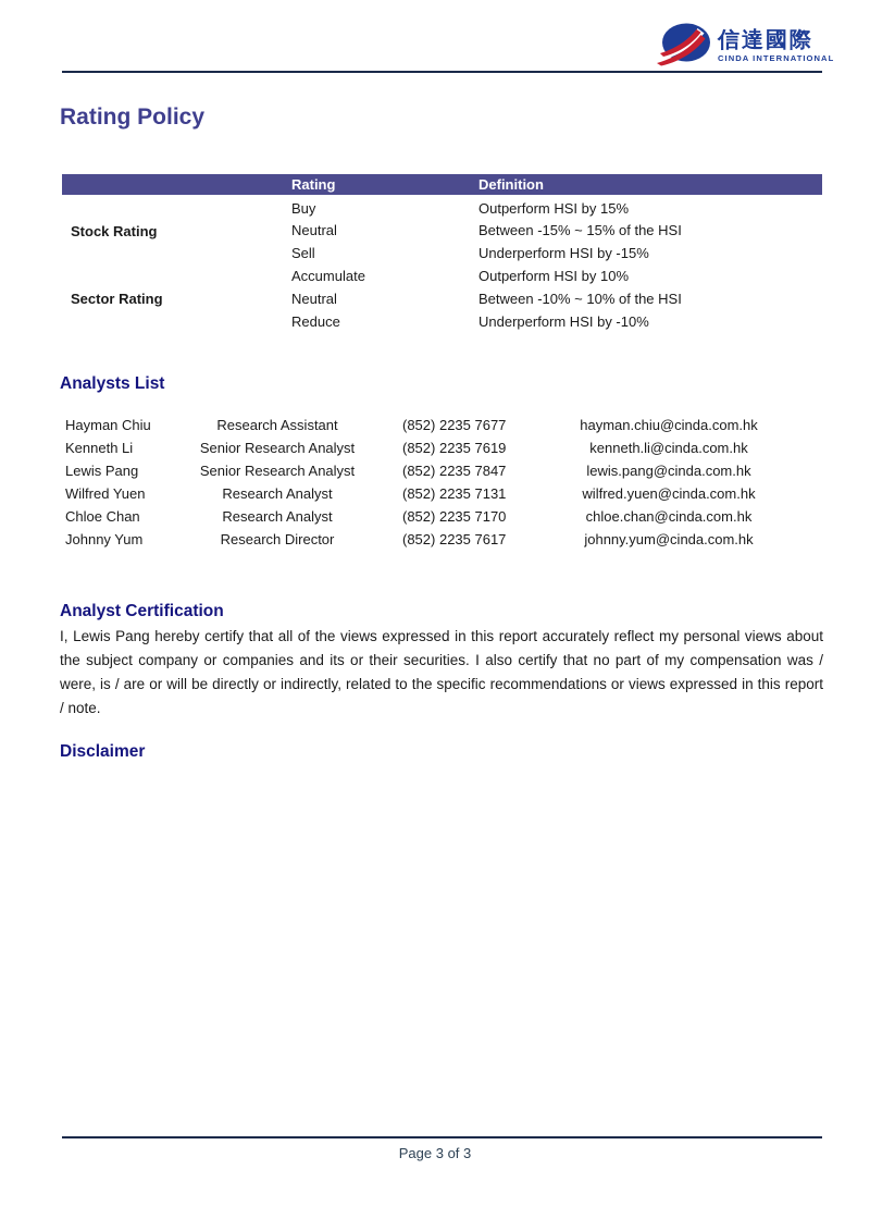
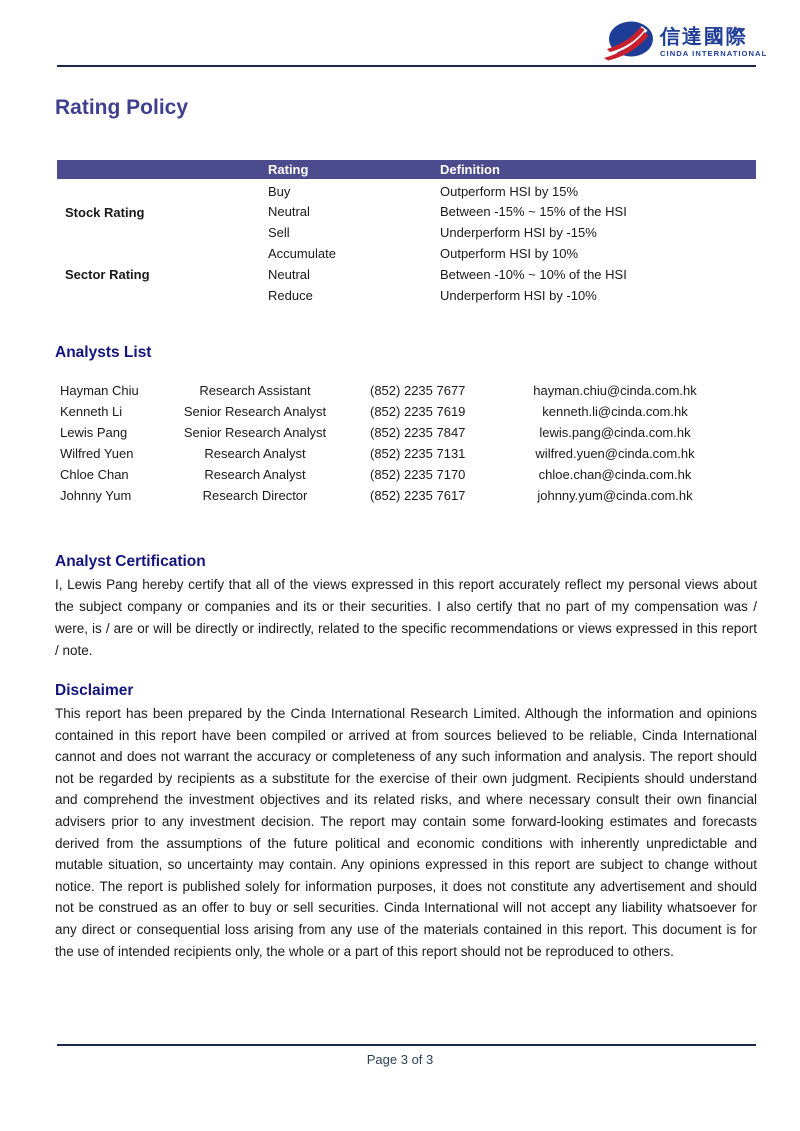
  信達國際
  CINDA INTERNATIONAL
  Rating Policy
  	Rating	Definition
  Stock Rating	Buy	Outperform HSI by 15%
  Neutral	Between -15% ~ 15% of the HSI
  Sell	Underperform HSI by -15%
  Sector Rating	Accumulate	Outperform HSI by 10%
  Neutral	Between -10% ~ 10% of the HSI
  Reduce	Underperform HSI by -10%
  Analysts List
  Hayman Chiu
  Research Assistant
  (852) 2235 7677
  hayman.chiu@cinda.com.hk
  Kenneth Li
  Senior Research Analyst
  (852) 2235 7619
  kenneth.li@cinda.com.hk
  Lewis Pang
  Senior Research Analyst
  (852) 2235 7847
  lewis.pang@cinda.com.hk
  Wilfred Yuen
  Research Analyst
  (852) 2235 7131
  wilfred.yuen@cinda.com.hk
  Chloe Chan
  Research Analyst
  (852) 2235 7170
  chloe.chan@cinda.com.hk
  Johnny Yum
  Research Director
  (852) 2235 7617
  johnny.yum@cinda.com.hk
  Analyst Certification
  I, Lewis Pang hereby certify that all of the views expressed in this report accurately reflect my personal views about the subject company or companies and its or their securities. I also certify that no part of my compensation was / were, is / are or will be directly or indirectly, related to the specific recommendations or views expressed in this report / note.
  Disclaimer
+ This report has been prepared by the Cinda International Research Limited. Although the information and opinions contained in this report have been compiled or arrived at from sources believed to be reliable, Cinda International cannot and does not warrant the accuracy or completeness of any such information and analysis. The report should not be regarded by recipients as a substitute for the exercise of their own judgment. Recipients should understand and comprehend the investment objectives and its related risks, and where necessary consult their own financial advisers prior to any investment decision. The report may contain some forward-looking estimates and forecasts derived from the assumptions of the future political and economic conditions with inherently unpredictable and mutable situation, so uncertainty may contain. Any opinions expressed in this report are subject to change without notice. The report is published solely for information purposes, it does not constitute any advertisement and should not be construed as an offer to buy or sell securities. Cinda International will not accept any liability whatsoever for any direct or consequential loss arising from any use of the materials contained in this report. This document is for the use of intended recipients only, the whole or a part of this report should not be reproduced to others.
  Page 3 of 3
